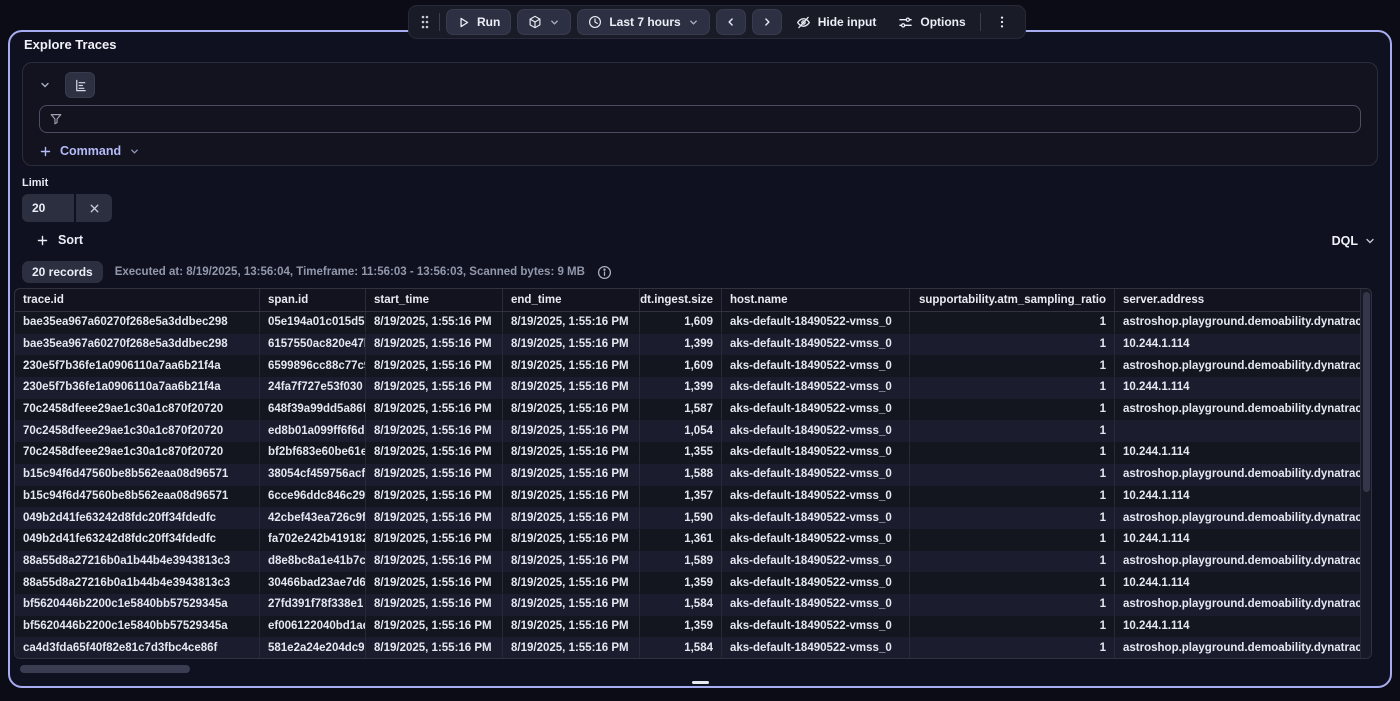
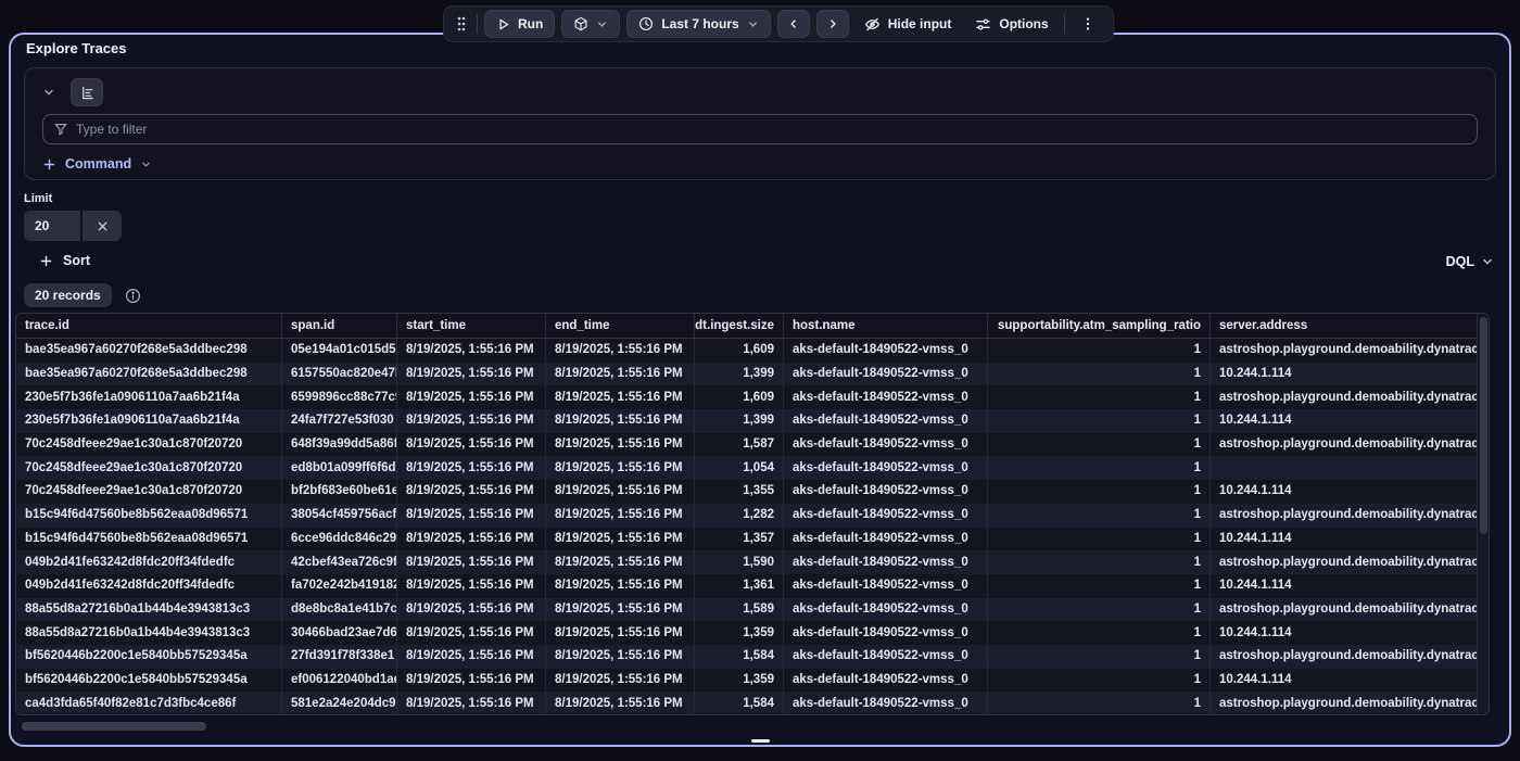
  Run
  Last 7 hours
  Hide input
  Options
  Explore Traces
+ Type to filter
  Command
  Limit
  20
  Sort
  DQL
  20 records
- Executed at: 8/19/2025, 13:56:04, Timeframe: 11:56:03 - 13:56:03, Scanned bytes: 9 MB
  trace.id
  span.id
  start_time
  end_time
  dt.ingest.size
  host.name
  supportability.atm_sampling_ratio
  server.address
  bae35ea967a60270f268e5a3ddbec298
  05e194a01c015d5
  8/19/2025, 1:55:16 PM
  8/19/2025, 1:55:16 PM
  1,609
  aks-default-18490522-vmss_0
  1
  astroshop.playground.demoability.dynatrac
  bae35ea967a60270f268e5a3ddbec298
  6157550ac820e47
  8/19/2025, 1:55:16 PM
  8/19/2025, 1:55:16 PM
  1,399
  aks-default-18490522-vmss_0
  1
  10.244.1.114
  230e5f7b36fe1a0906110a7aa6b21f4a
  6599896cc88c77c
  8/19/2025, 1:55:16 PM
  8/19/2025, 1:55:16 PM
  1,609
  aks-default-18490522-vmss_0
  1
  astroshop.playground.demoability.dynatrac
  230e5f7b36fe1a0906110a7aa6b21f4a
  24fa7f727e53f030
  8/19/2025, 1:55:16 PM
  8/19/2025, 1:55:16 PM
  1,399
  aks-default-18490522-vmss_0
  1
  10.244.1.114
  70c2458dfeee29ae1c30a1c870f20720
  648f39a99dd5a86f
  8/19/2025, 1:55:16 PM
  8/19/2025, 1:55:16 PM
  1,587
  aks-default-18490522-vmss_0
  1
  astroshop.playground.demoability.dynatrac
  70c2458dfeee29ae1c30a1c870f20720
  ed8b01a099ff6f6d
  8/19/2025, 1:55:16 PM
  8/19/2025, 1:55:16 PM
  1,054
  aks-default-18490522-vmss_0
  1
  70c2458dfeee29ae1c30a1c870f20720
  bf2bf683e60be61e
  8/19/2025, 1:55:16 PM
  8/19/2025, 1:55:16 PM
  1,355
  aks-default-18490522-vmss_0
  1
  10.244.1.114
  b15c94f6d47560be8b562eaa08d96571
  38054cf459756acf
  8/19/2025, 1:55:16 PM
  8/19/2025, 1:55:16 PM
- 1,588
+ 1,282
  aks-default-18490522-vmss_0
  1
  astroshop.playground.demoability.dynatrac
  b15c94f6d47560be8b562eaa08d96571
  6cce96ddc846c29
  8/19/2025, 1:55:16 PM
  8/19/2025, 1:55:16 PM
  1,357
  aks-default-18490522-vmss_0
  1
  10.244.1.114
  049b2d41fe63242d8fdc20ff34fdedfc
  42cbef43ea726c9f
  8/19/2025, 1:55:16 PM
  8/19/2025, 1:55:16 PM
  1,590
  aks-default-18490522-vmss_0
  1
  astroshop.playground.demoability.dynatrac
  049b2d41fe63242d8fdc20ff34fdedfc
  fa702e242b419182
  8/19/2025, 1:55:16 PM
  8/19/2025, 1:55:16 PM
  1,361
  aks-default-18490522-vmss_0
  1
  10.244.1.114
  88a55d8a27216b0a1b44b4e3943813c3
  d8e8bc8a1e41b7c
  8/19/2025, 1:55:16 PM
  8/19/2025, 1:55:16 PM
  1,589
  aks-default-18490522-vmss_0
  1
  astroshop.playground.demoability.dynatrac
  88a55d8a27216b0a1b44b4e3943813c3
  30466bad23ae7d6
  8/19/2025, 1:55:16 PM
  8/19/2025, 1:55:16 PM
  1,359
  aks-default-18490522-vmss_0
  1
  10.244.1.114
  bf5620446b2200c1e5840bb57529345a
  27fd391f78f338e1
  8/19/2025, 1:55:16 PM
  8/19/2025, 1:55:16 PM
  1,584
  aks-default-18490522-vmss_0
  1
  astroshop.playground.demoability.dynatrac
  bf5620446b2200c1e5840bb57529345a
  ef006122040bd1a
  8/19/2025, 1:55:16 PM
  8/19/2025, 1:55:16 PM
  1,359
  aks-default-18490522-vmss_0
  1
  10.244.1.114
  ca4d3fda65f40f82e81c7d3fbc4ce86f
  581e2a24e204dc9
  8/19/2025, 1:55:16 PM
  8/19/2025, 1:55:16 PM
  1,584
  aks-default-18490522-vmss_0
  1
  astroshop.playground.demoability.dynatrac
